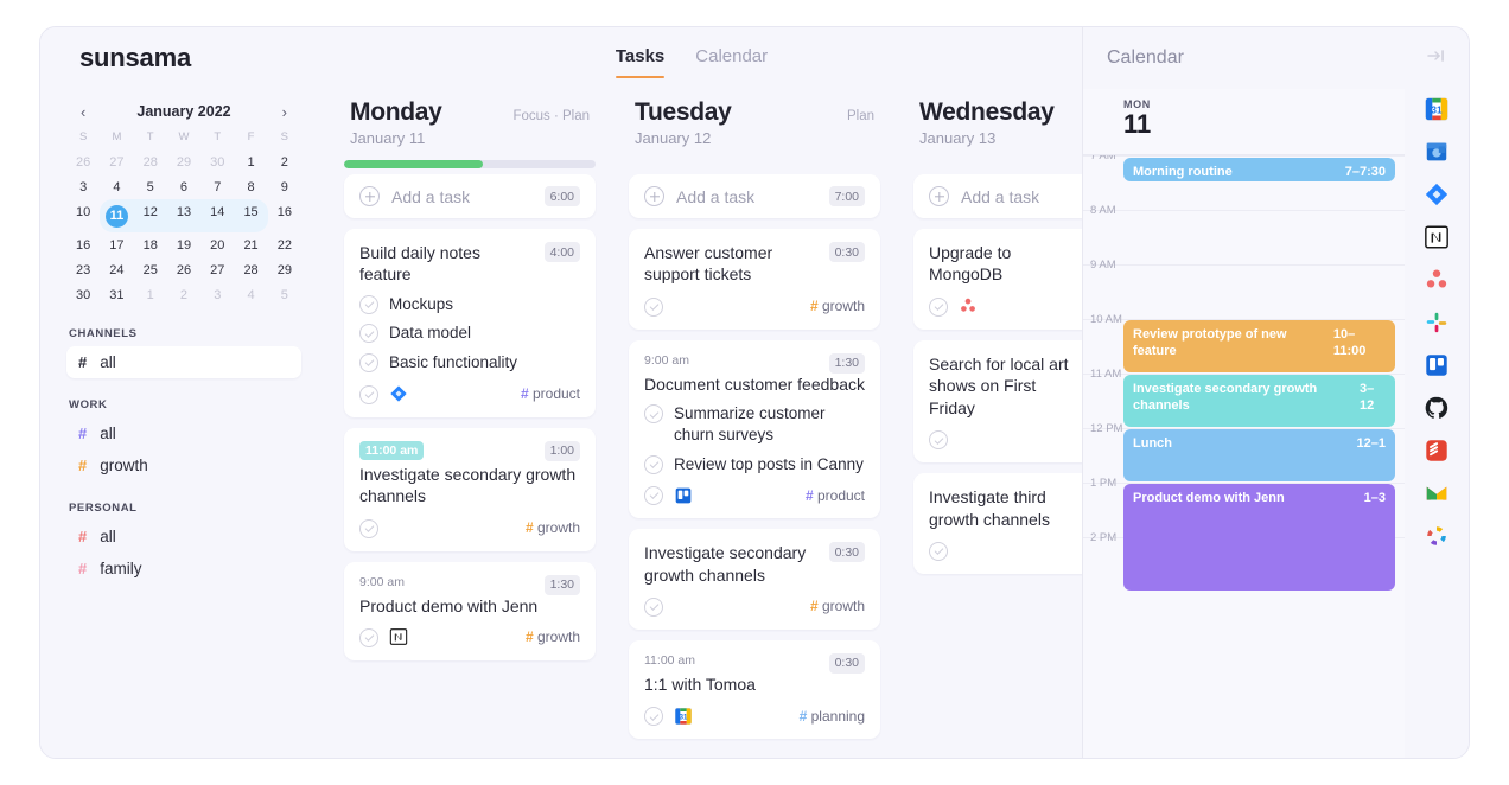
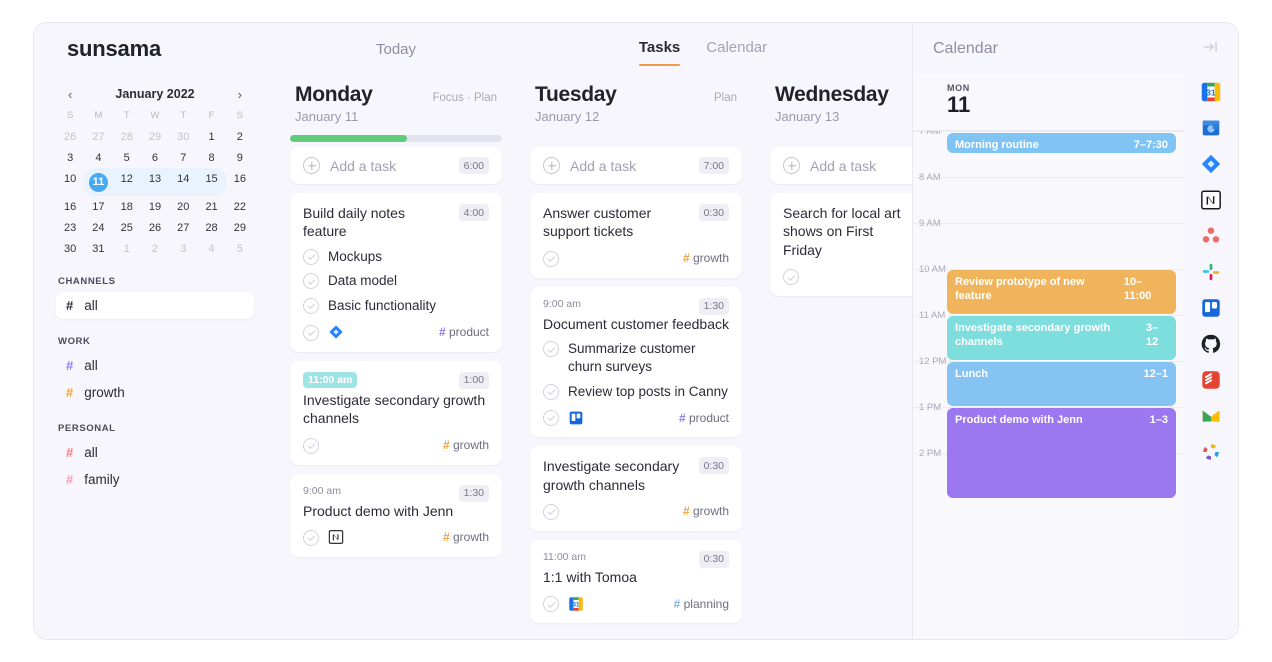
  sunsama
+ Today
  Tasks
  Calendar
  Calendar
  ‹
  January 2022
  ›
  S
  M
  T
  W
  T
  F
  S
  26
  27
  28
  29
  30
  1
  2
  3
  4
  5
  6
  7
  8
  9
  10
  11
  12
  13
  14
  15
  16
  16
  17
  18
  19
  20
  21
  22
  23
  24
  25
  26
  27
  28
  29
  30
  31
  1
  2
  3
  4
  5
  CHANNELS
  #
  all
  WORK
  #
  all
  #
  growth
  PERSONAL
  #
  all
  #
  family
  Monday
  Focus · Plan
  January 11
  Add a task
  6:00
  Build daily notes feature
  4:00
  Mockups
  Data model
  Basic functionality
  # product
  11:00 am
  1:00
  Investigate secondary growth channels
  # growth
  9:00 am
  1:30
  Product demo with Jenn
  # growth
  Tuesday
  Plan
  January 12
  Add a task
  7:00
  Answer customer support tickets
  0:30
  # growth
  9:00 am
  1:30
  Document customer feedback
  Summarize customer churn surveys
  Review top posts in Canny
  # product
  Investigate secondary growth channels
  0:30
  # growth
  11:00 am
  0:30
  1:1 with Tomoa
  # planning
  Wednesday
  January 13
  Add a task
- Upgrade to MongoDB
  Search for local art shows on First Friday
- Investigate third growth channels
  MON
  11
  7 AM
  8 AM
  9 AM
  10 AM
  11 AM
  12 PM
  1 PM
  2 PM
  Morning routine
  7–7:30
  Review prototype of new feature
  10–11:00
  Investigate secondary growth channels
  3–12
  Lunch
  12–1
  Product demo with Jenn
  1–3
  31
